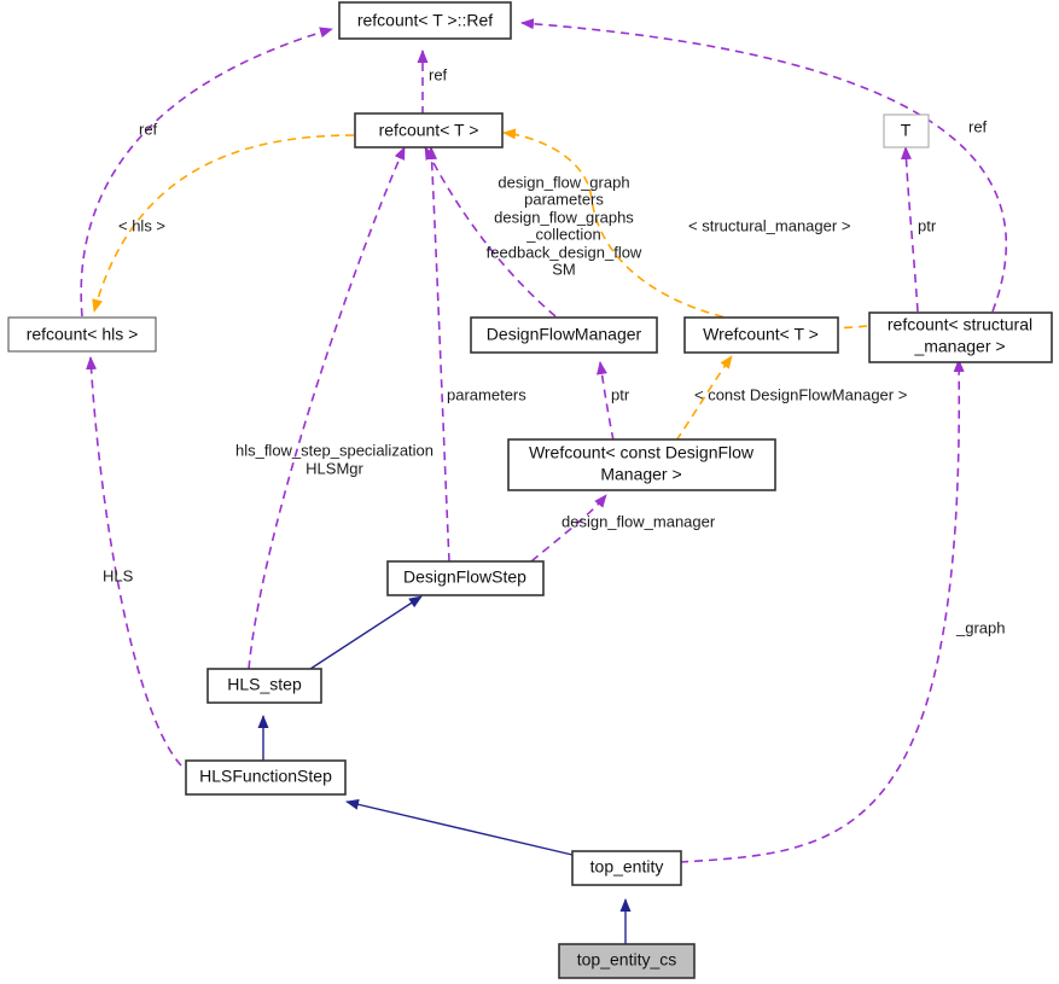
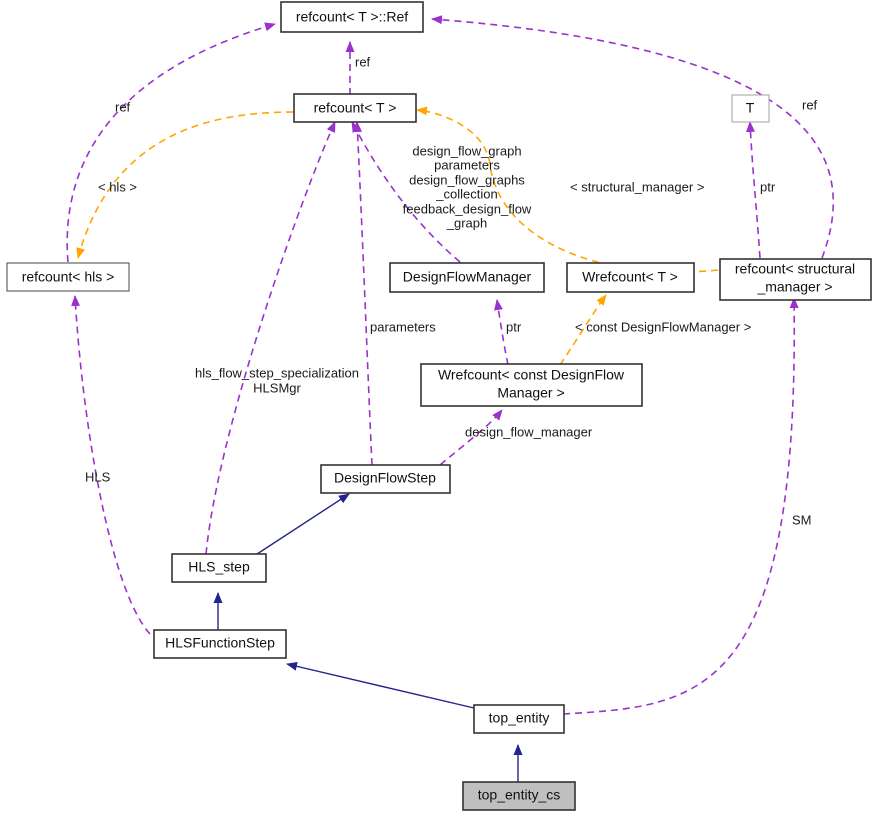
  refcount< T >::Ref
  refcount< T >
  T
  refcount< hls >
  DesignFlowManager
  Wrefcount< T >
  refcount< structural
  _manager >
  Wrefcount< const DesignFlow
  Manager >
  DesignFlowStep
  HLS_step
  HLSFunctionStep
  top_entity
  top_entity_cs
  ref
  ref
  ref
  < hls >
  design_flow_graph
  parameters
  design_flow_graphs
  _collection
  feedback_design_flow
- SM
+ _graph
  < structural_manager >
  ptr
  parameters
  ptr
  < const DesignFlowManager >
  hls_flow_step_specialization
  HLSMgr
  design_flow_manager
  HLS
- _graph
+ SM
